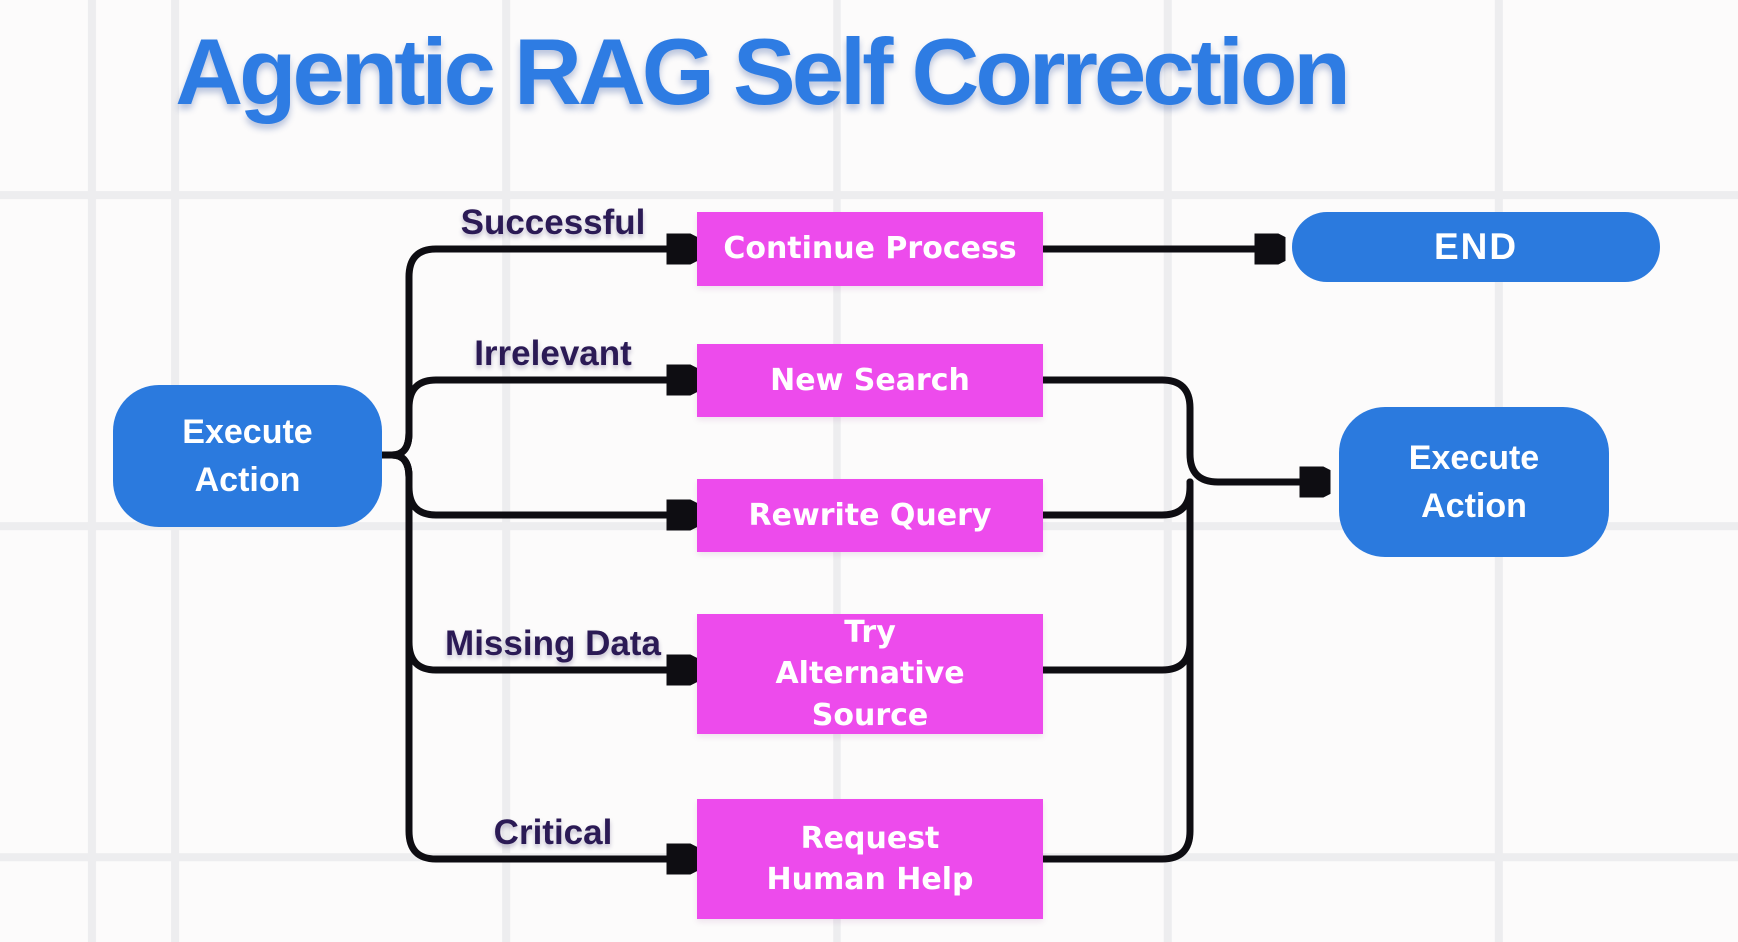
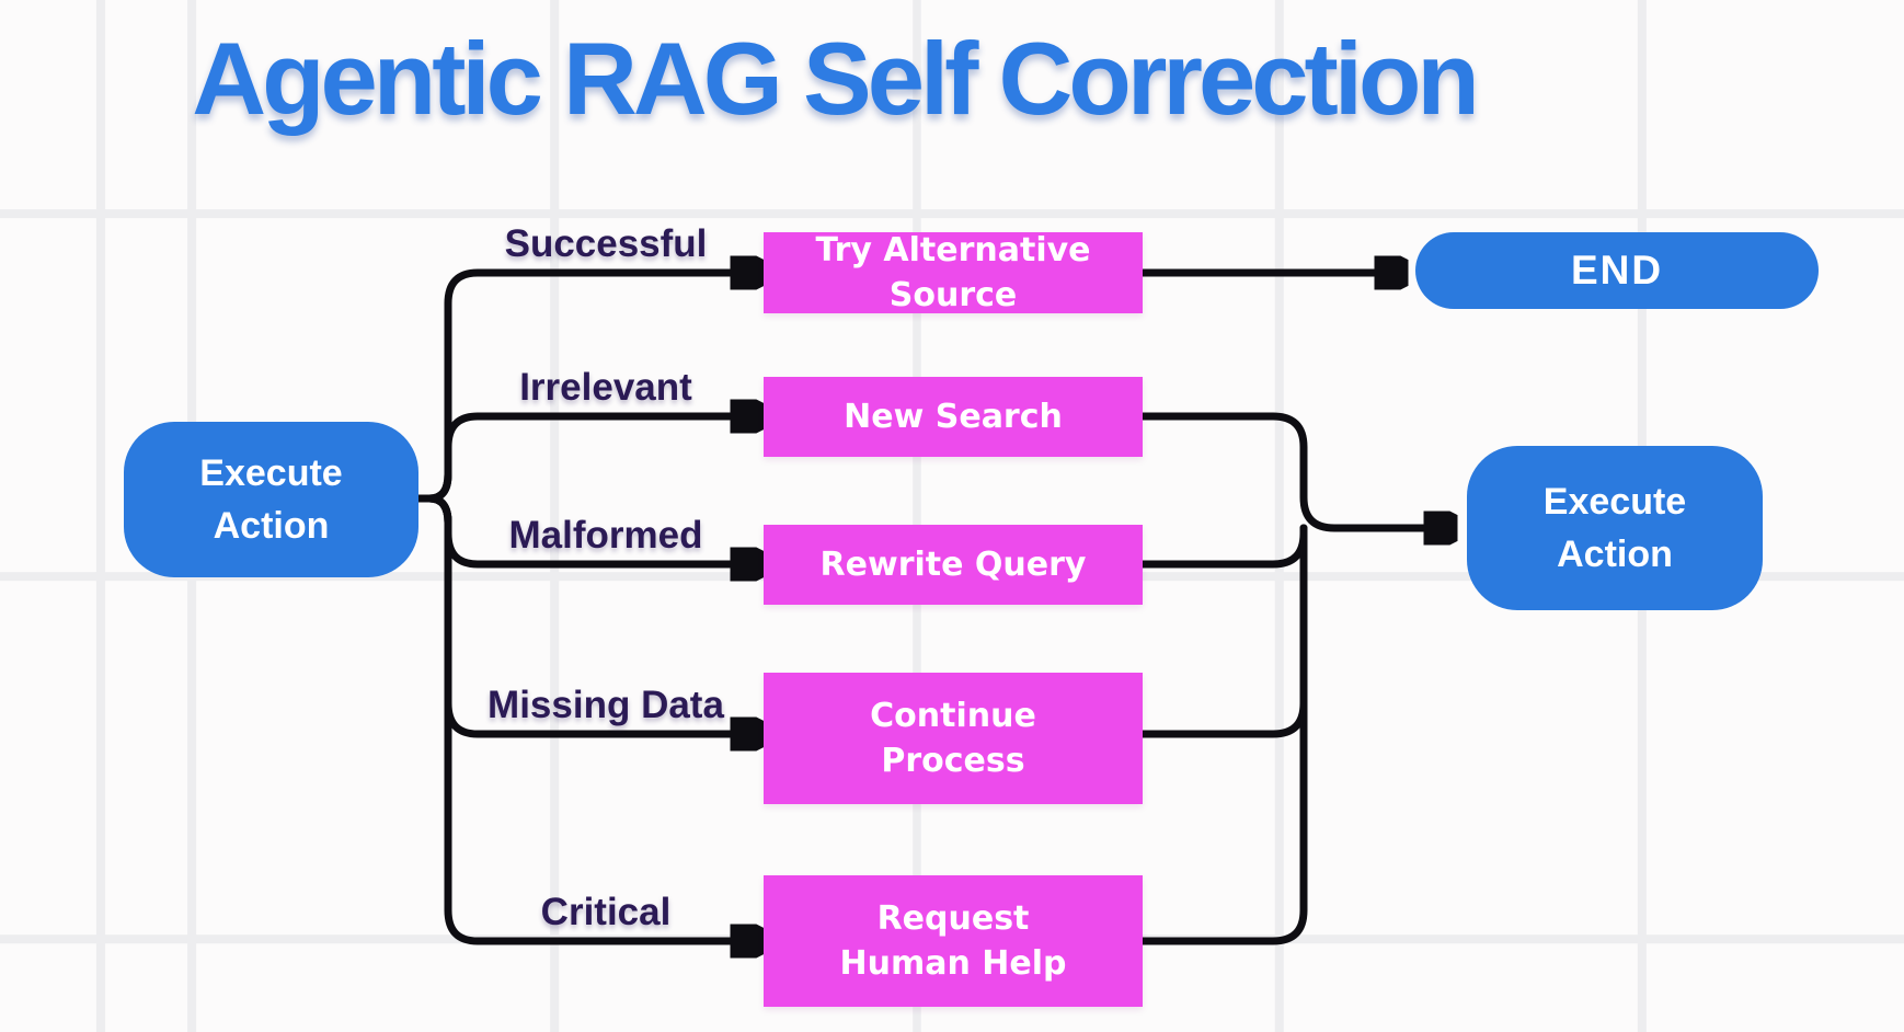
  Agentic RAG Self Correction
  Execute Action
  Successful
  Irrelevant
+ Malformed
  Missing Data
  Critical
- Continue Process
+ Try Alternative Source
  New Search
  Rewrite Query
- Try Alternative Source
+ Continue Process
  Request Human Help
  END
  Execute Action
